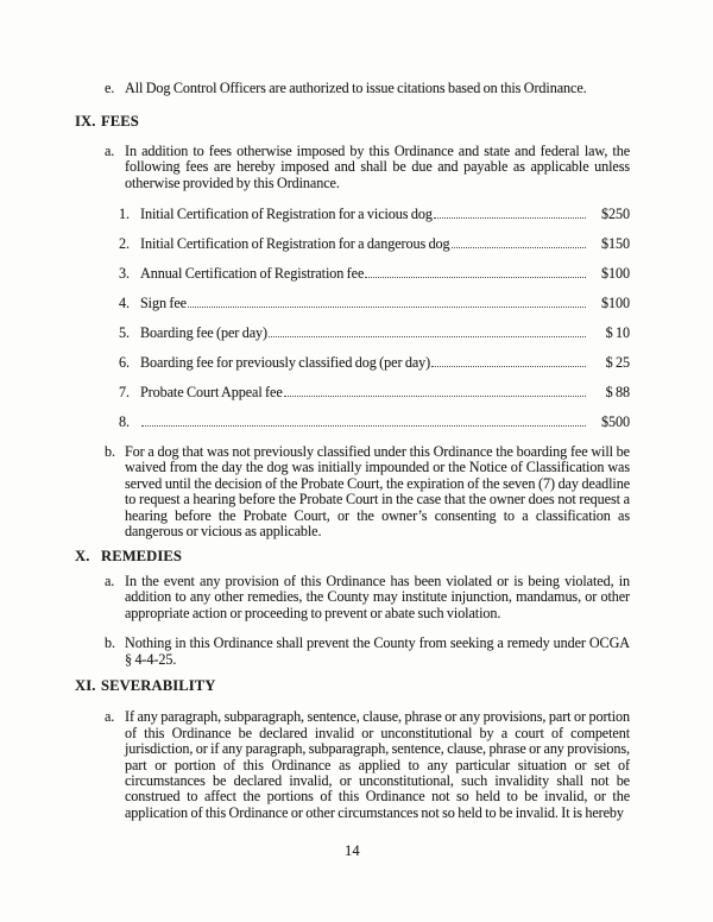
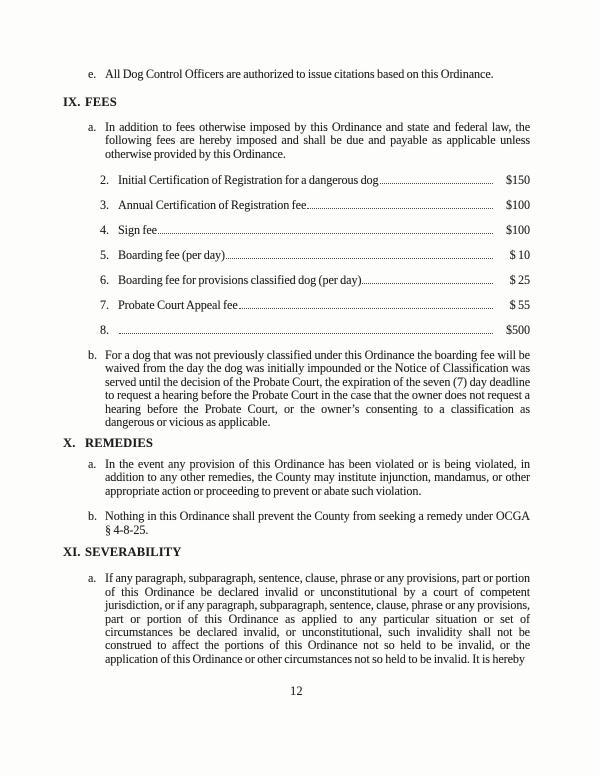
  e.
  All Dog Control Officers are authorized to issue citations based on this Ordinance.
  IX.
  FEES
  a.
  In addition to fees otherwise imposed by this Ordinance and state and federal law, the following fees are hereby imposed and shall be due and payable as applicable unless otherwise provided by this Ordinance.
- 1.
- Initial Certification of Registration for a vicious dog
- $250
  2.
  Initial Certification of Registration for a dangerous dog
  $150
  3.
  Annual Certification of Registration fee
  $100
  4.
  Sign fee
  $100
  5.
  Boarding fee (per day)
  $ 10
  6.
- Boarding fee for previously classified dog (per day)
+ Boarding fee for provisions classified dog (per day)
  $ 25
  7.
  Probate Court Appeal fee
- $ 88
+ $ 55
  8.
  $500
  b.
  For a dog that was not previously classified under this Ordinance the boarding fee will be waived from the day the dog was initially impounded or the Notice of Classification was served until the decision of the Probate Court, the expiration of the seven (7) day deadline to request a hearing before the Probate Court in the case that the owner does not request a hearing before the Probate Court, or the owner’s consenting to a classification as dangerous or vicious as applicable.
  X.
  REMEDIES
  a.
  In the event any provision of this Ordinance has been violated or is being violated, in addition to any other remedies, the County may institute injunction, mandamus, or other appropriate action or proceeding to prevent or abate such violation.
  b.
- Nothing in this Ordinance shall prevent the County from seeking a remedy under OCGA § 4-4-25.
+ Nothing in this Ordinance shall prevent the County from seeking a remedy under OCGA § 4-8-25.
  XI.
  SEVERABILITY
  a.
  If any paragraph, subparagraph, sentence, clause, phrase or any provisions, part or portion of this Ordinance be declared invalid or unconstitutional by a court of competent jurisdiction, or if any paragraph, subparagraph, sentence, clause, phrase or any provisions, part or portion of this Ordinance as applied to any particular situation or set of circumstances be declared invalid, or unconstitutional, such invalidity shall not be construed to affect the portions of this Ordinance not so held to be invalid, or the application of this Ordinance or other circumstances not so held to be invalid. It is hereby
- 14
+ 12
